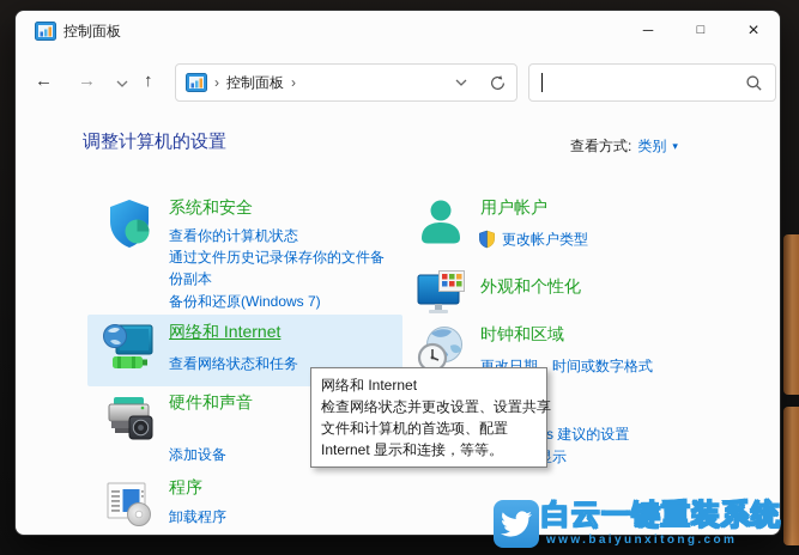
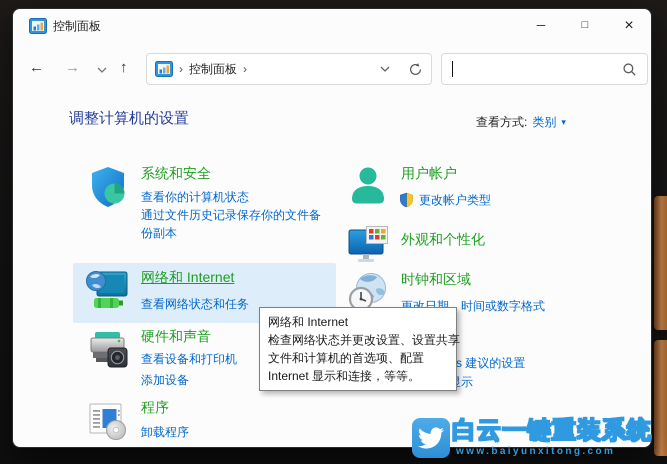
  控制面板
  ─
  □
  ×
  ←
  →
  ↑
  ›
  控制面板
  ›
  调整计算机的设置
  查看方式:
  类别
  ▾
  系统和安全
  查看你的计算机状态
  通过文件历史记录保存你的文件备份副本
- 备份和还原(Windows 7)
  网络和 Internet
  查看网络状态和任务
  硬件和声音
+ 查看设备和打印机
  添加设备
  程序
  卸载程序
  用户帐户
  更改帐户类型
  外观和个性化
  时钟和区域
  更改日期、时间或数字格式
  网络和 Internet
  检查网络状态并更改设置、设置共享
  文件和计算机的首选项、配置
  Internet 显示和连接，等等。
  白云一键重装系统
  www.baiyunxitong.com
